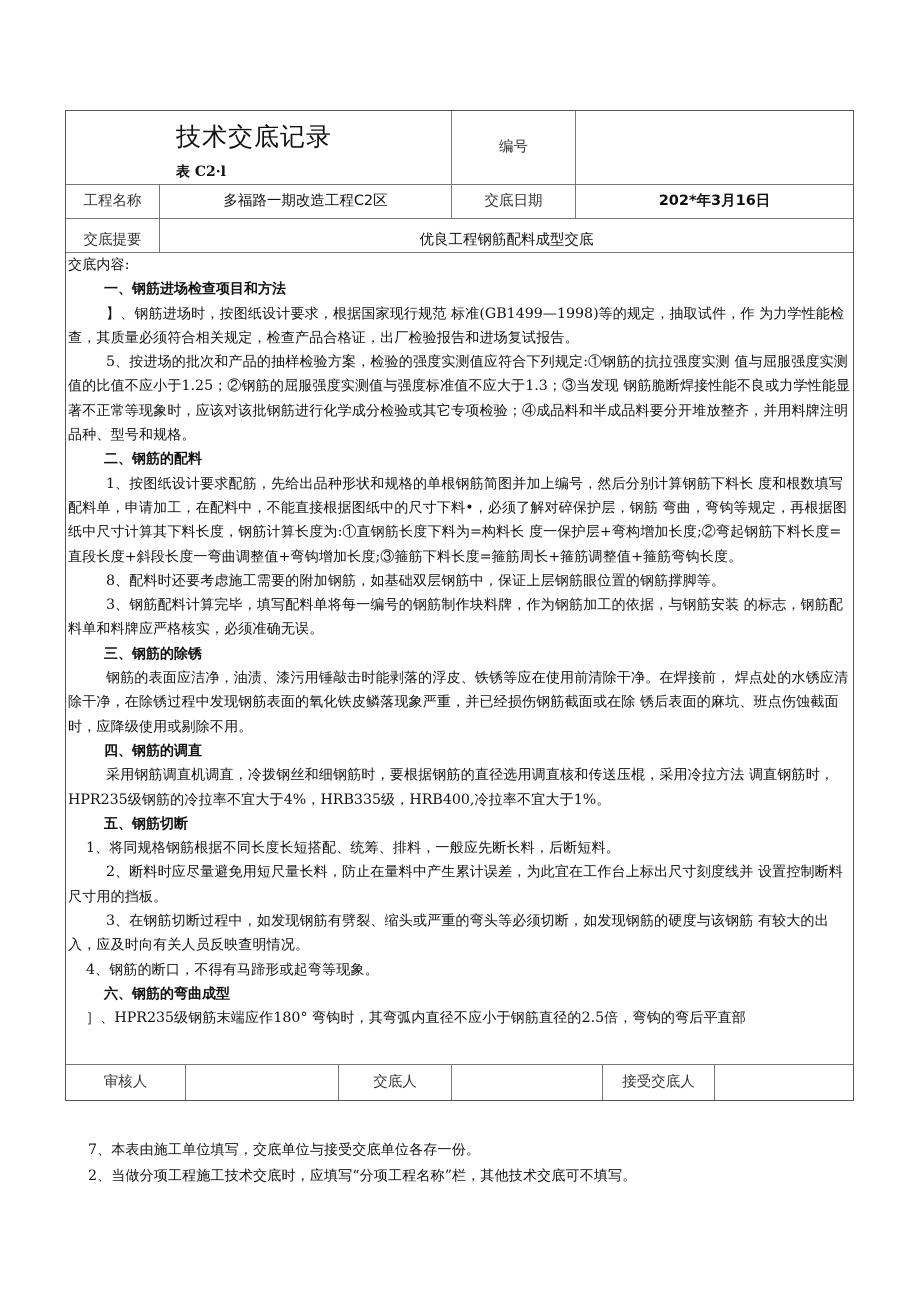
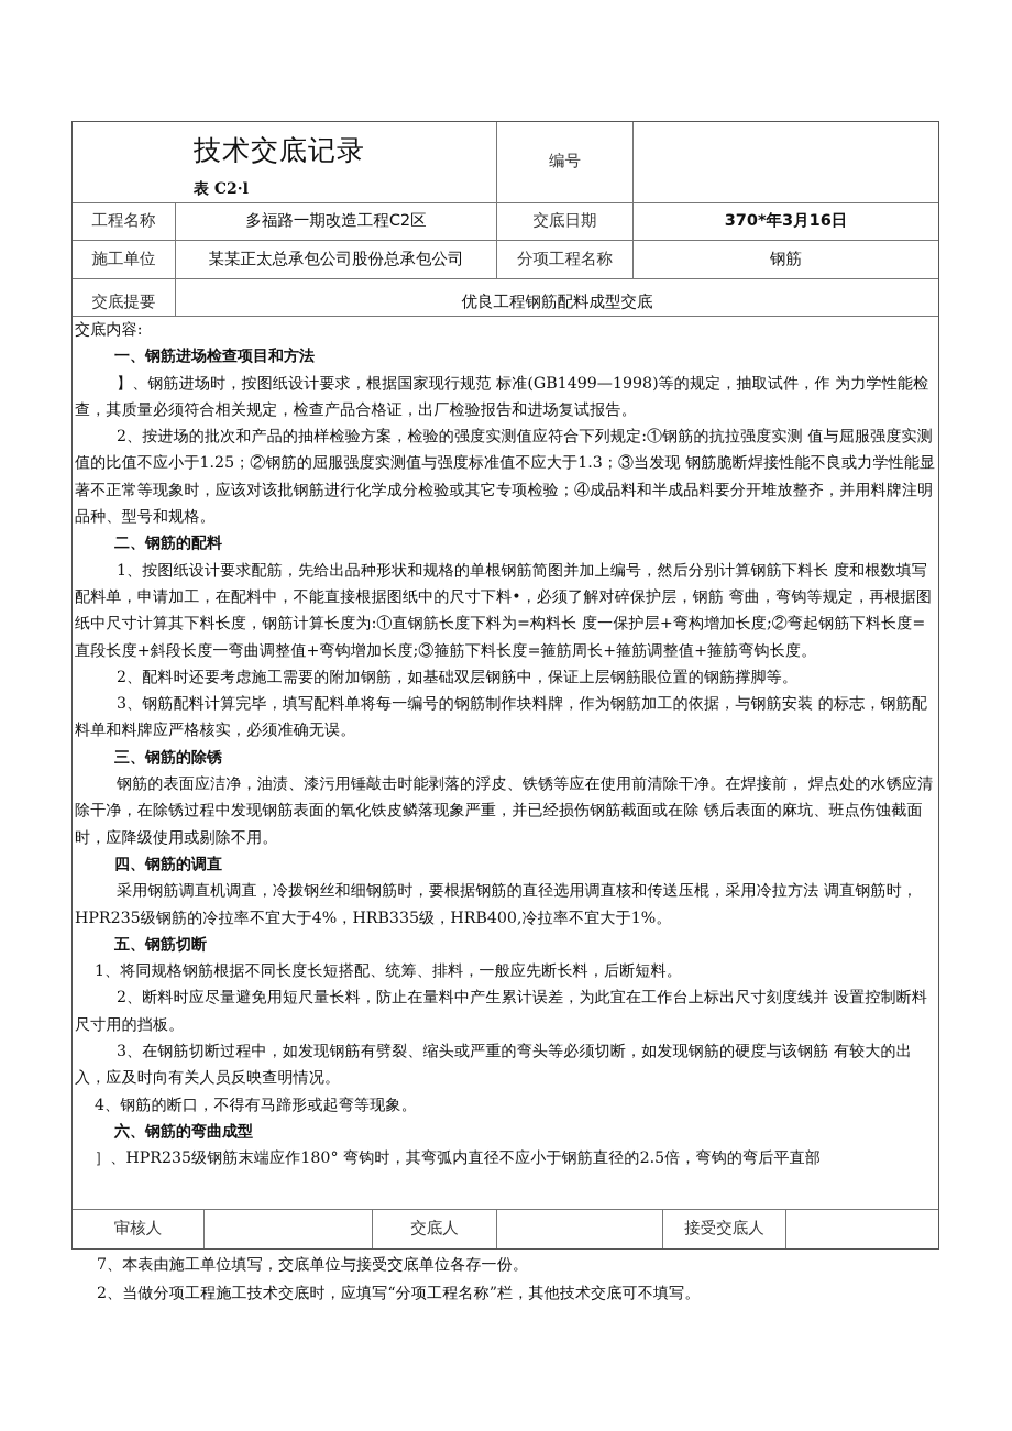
  技术交底记录
  表 C2·l
  编号
  工程名称
  多福路一期改造工程C2区
  交底日期
- 202*年3月16日
+ 370*年3月16日
+ 施工单位
+ 某某正太总承包公司股份总承包公司
+ 分项工程名称
+ 钢筋
  交底提要
  优良工程钢筋配料成型交底
  交底内容:
  一、钢筋进场检查项目和方法
  】、钢筋进场时，按图纸设计要求，根据国家现行规范 标准(GB1499—1998)等的规定，抽取试件，作 为力学性能检查，其质量必须符合相关规定，检查产品合格证，出厂检验报告和进场复试报告。
- 5、按进场的批次和产品的抽样检验方案，检验的强度实测值应符合下列规定:①钢筋的抗拉强度实测 值与屈服强度实测值的比值不应小于1.25；②钢筋的屈服强度实测值与强度标准值不应大于1.3；③当发现 钢筋脆断焊接性能不良或力学性能显著不正常等现象时，应该对该批钢筋进行化学成分检验或其它专项检验；④成品料和半成品料要分开堆放整齐，并用料牌注明品种、型号和规格。
+ 2、按进场的批次和产品的抽样检验方案，检验的强度实测值应符合下列规定:①钢筋的抗拉强度实测 值与屈服强度实测值的比值不应小于1.25；②钢筋的屈服强度实测值与强度标准值不应大于1.3；③当发现 钢筋脆断焊接性能不良或力学性能显著不正常等现象时，应该对该批钢筋进行化学成分检验或其它专项检验；④成品料和半成品料要分开堆放整齐，并用料牌注明品种、型号和规格。
  二、钢筋的配料
  1、按图纸设计要求配筋，先给出品种形状和规格的单根钢筋简图并加上编号，然后分别计算钢筋下料长 度和根数填写配料单，申请加工，在配料中，不能直接根据图纸中的尺寸下料•，必须了解对碎保护层，钢筋 弯曲，弯钩等规定，再根据图纸中尺寸计算其下料长度，钢筋计算长度为:①直钢筋长度下料为=构料长 度一保护层+弯构增加长度;②弯起钢筋下料长度=直段长度+斜段长度一弯曲调整值+弯钩增加长度;③箍筋下料长度=箍筋周长+箍筋调整值+箍筋弯钩长度。
- 8、配料时还要考虑施工需要的附加钢筋，如基础双层钢筋中，保证上层钢筋眼位置的钢筋撑脚等。
+ 2、配料时还要考虑施工需要的附加钢筋，如基础双层钢筋中，保证上层钢筋眼位置的钢筋撑脚等。
  3、钢筋配料计算完毕，填写配料单将每一编号的钢筋制作块料牌，作为钢筋加工的依据，与钢筋安装 的标志，钢筋配料单和料牌应严格核实，必须准确无误。
  三、钢筋的除锈
  钢筋的表面应洁净，油渍、漆污用锤敲击时能剥落的浮皮、铁锈等应在使用前清除干净。在焊接前， 焊点处的水锈应清除干净，在除锈过程中发现钢筋表面的氧化铁皮鳞落现象严重，并已经损伤钢筋截面或在除 锈后表面的麻坑、班点伤蚀截面时，应降级使用或剔除不用。
  四、钢筋的调直
  采用钢筋调直机调直，冷拨钢丝和细钢筋时，要根据钢筋的直径选用调直核和传送压棍，采用冷拉方法 调直钢筋时，HPR235级钢筋的冷拉率不宜大于4%，HRB335级，HRB400,冷拉率不宜大于1%。
  五、钢筋切断
  1、将同规格钢筋根据不同长度长短搭配、统筹、排料，一般应先断长料，后断短料。
  2、断料时应尽量避免用短尺量长料，防止在量料中产生累计误差，为此宜在工作台上标出尺寸刻度线并 设置控制断料尺寸用的挡板。
  3、在钢筋切断过程中，如发现钢筋有劈裂、缩头或严重的弯头等必须切断，如发现钢筋的硬度与该钢筋 有较大的出入，应及时向有关人员反映查明情况。
  4、钢筋的断口，不得有马蹄形或起弯等现象。
  六、钢筋的弯曲成型
  ］、HPR235级钢筋末端应作180° 弯钩时，其弯弧内直径不应小于钢筋直径的2.5倍，弯钩的弯后平直部
  审核人
  交底人
  接受交底人
  7、本表由施工单位填写，交底单位与接受交底单位各存一份。
  2、当做分项工程施工技术交底时，应填写“分项工程名称”栏，其他技术交底可不填写。
